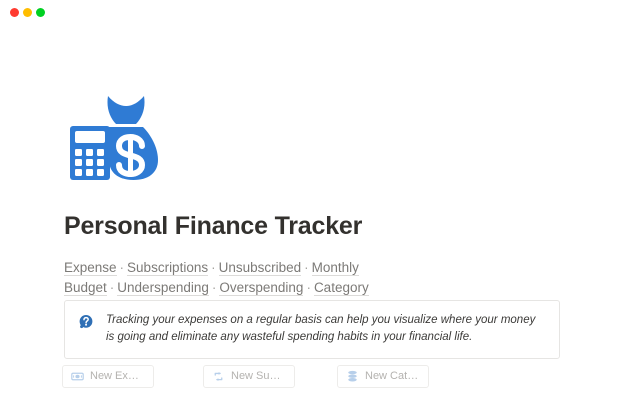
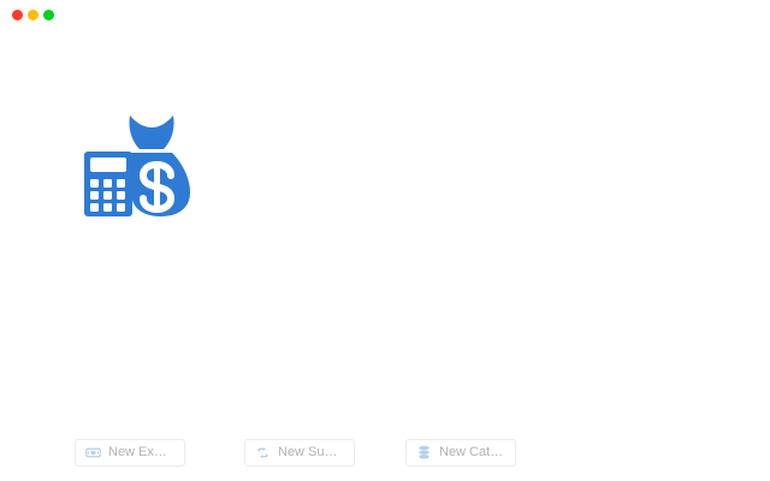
- Personal Finance Tracker
- Expense · Subscriptions · Unsubscribed · Monthly Budget · Underspending · Overspending · Category
- Tracking your expenses on a regular basis can help you visualize where your money is going and eliminate any wasteful spending habits in your financial life.
  New Expe..
  New Subs..
  New Categ
